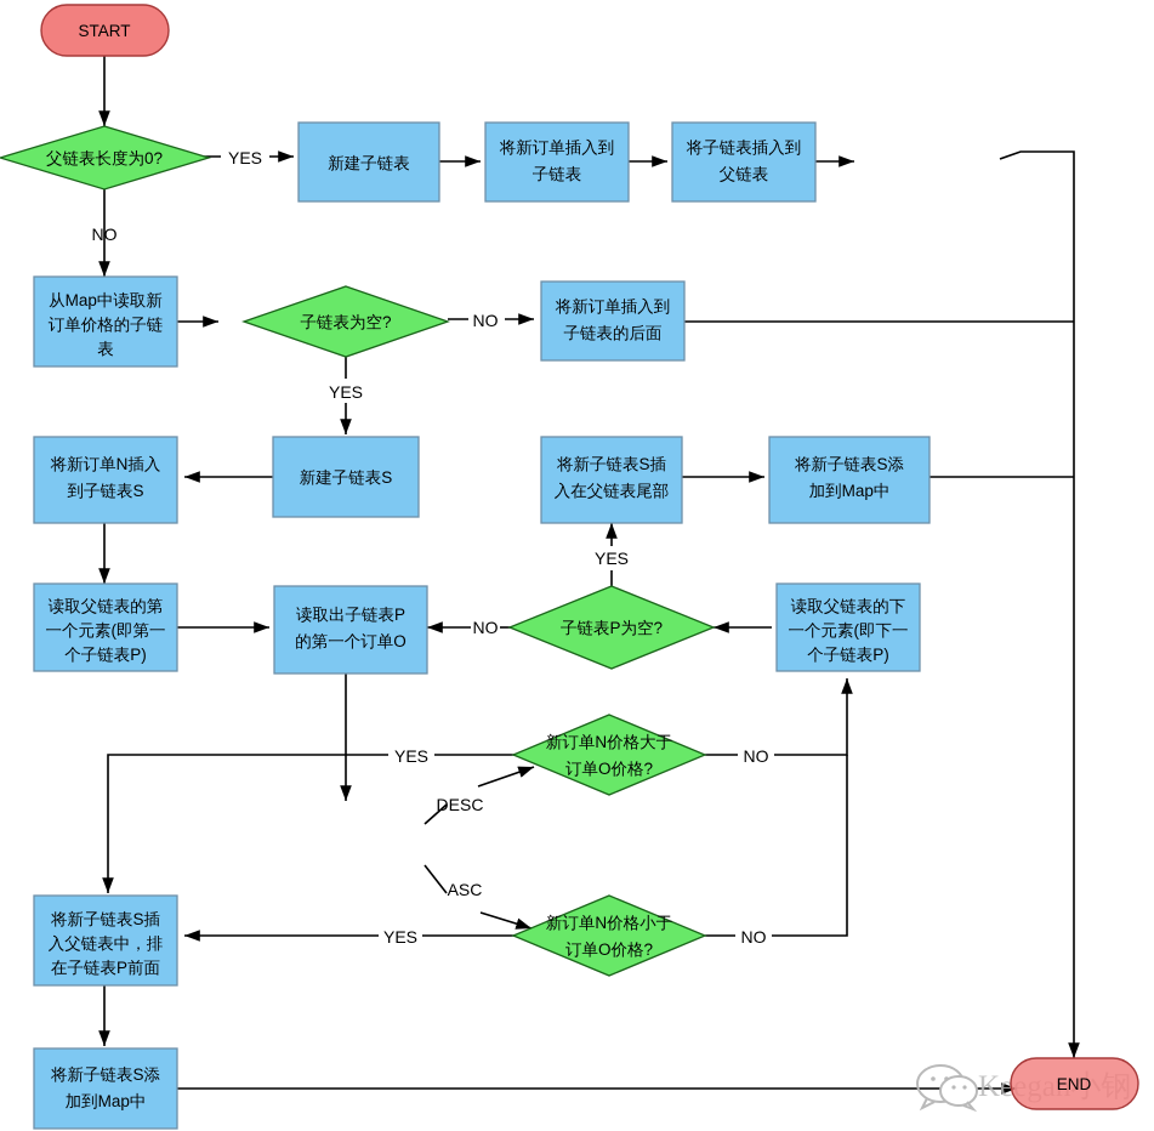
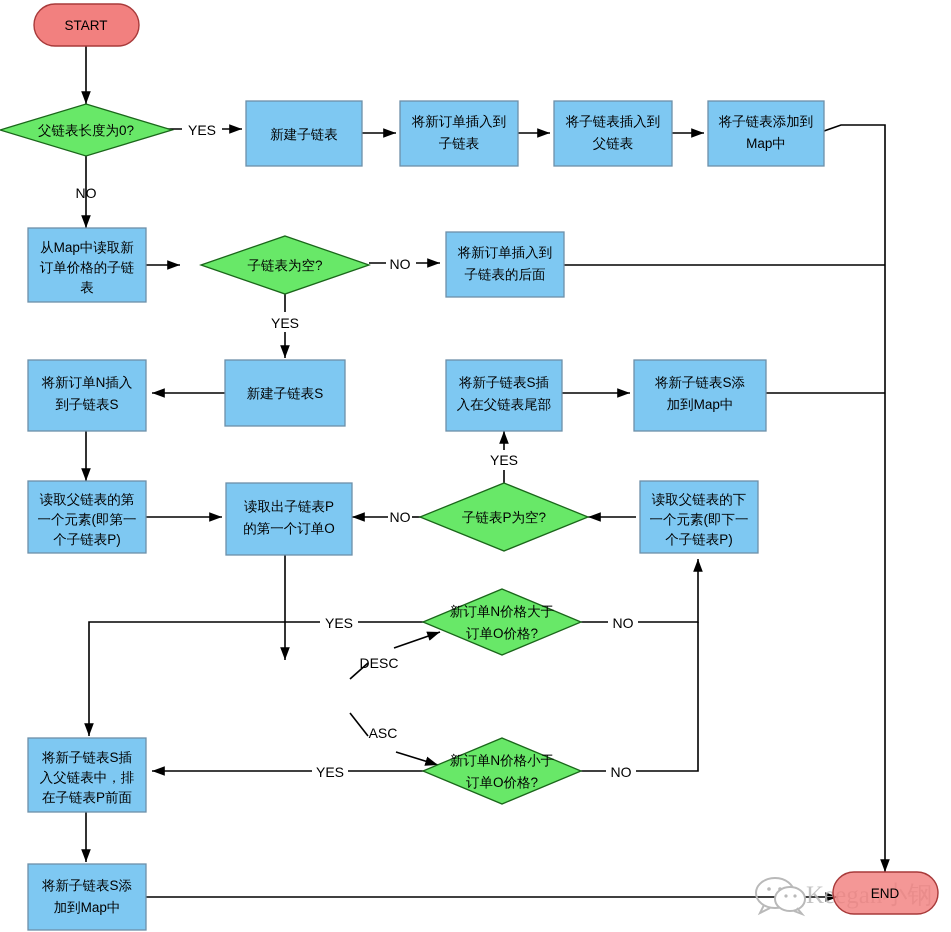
  START
  父链表长度为0?
  新建子链表
  将新订单插入到
  子链表
  将子链表插入到
  父链表
+ 将子链表添加到
+ Map中
  从Map中读取新
  订单价格的子链
  表
  子链表为空?
  将新订单插入到
  子链表的后面
  新建子链表S
  将新订单N插入
  到子链表S
  将新子链表S插
  入在父链表尾部
  将新子链表S添
  加到Map中
  读取父链表的第
  一个元素(即第一
  个子链表P)
  读取出子链表P
  的第一个订单O
  子链表P为空?
  读取父链表的下
  一个元素(即下一
  个子链表P)
  新订单N价格大于
  订单O价格?
  新订单N价格小于
  订单O价格?
  将新子链表S插
  入父链表中，排
  在子链表P前面
  将新子链表S添
  加到Map中
  Keegan小钢
  END
  YES
  NO
  NO
  YES
  NO
  YES
  YES
  NO
  DESC
  ASC
  YES
  NO
